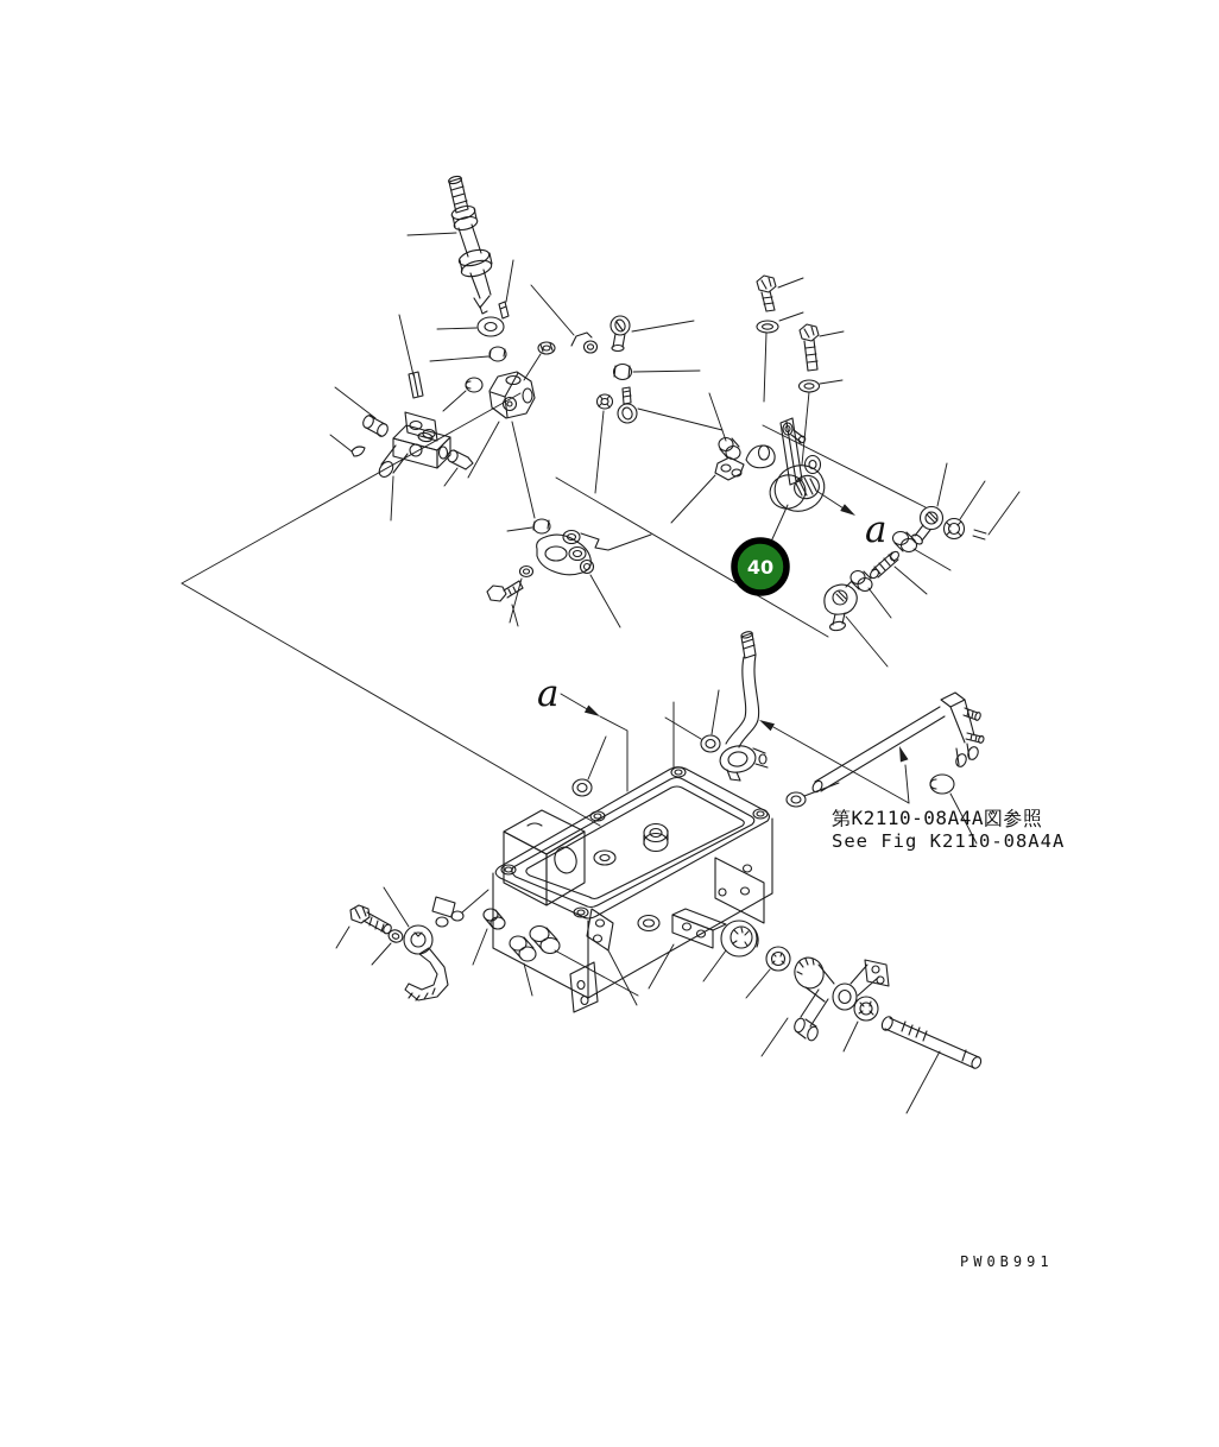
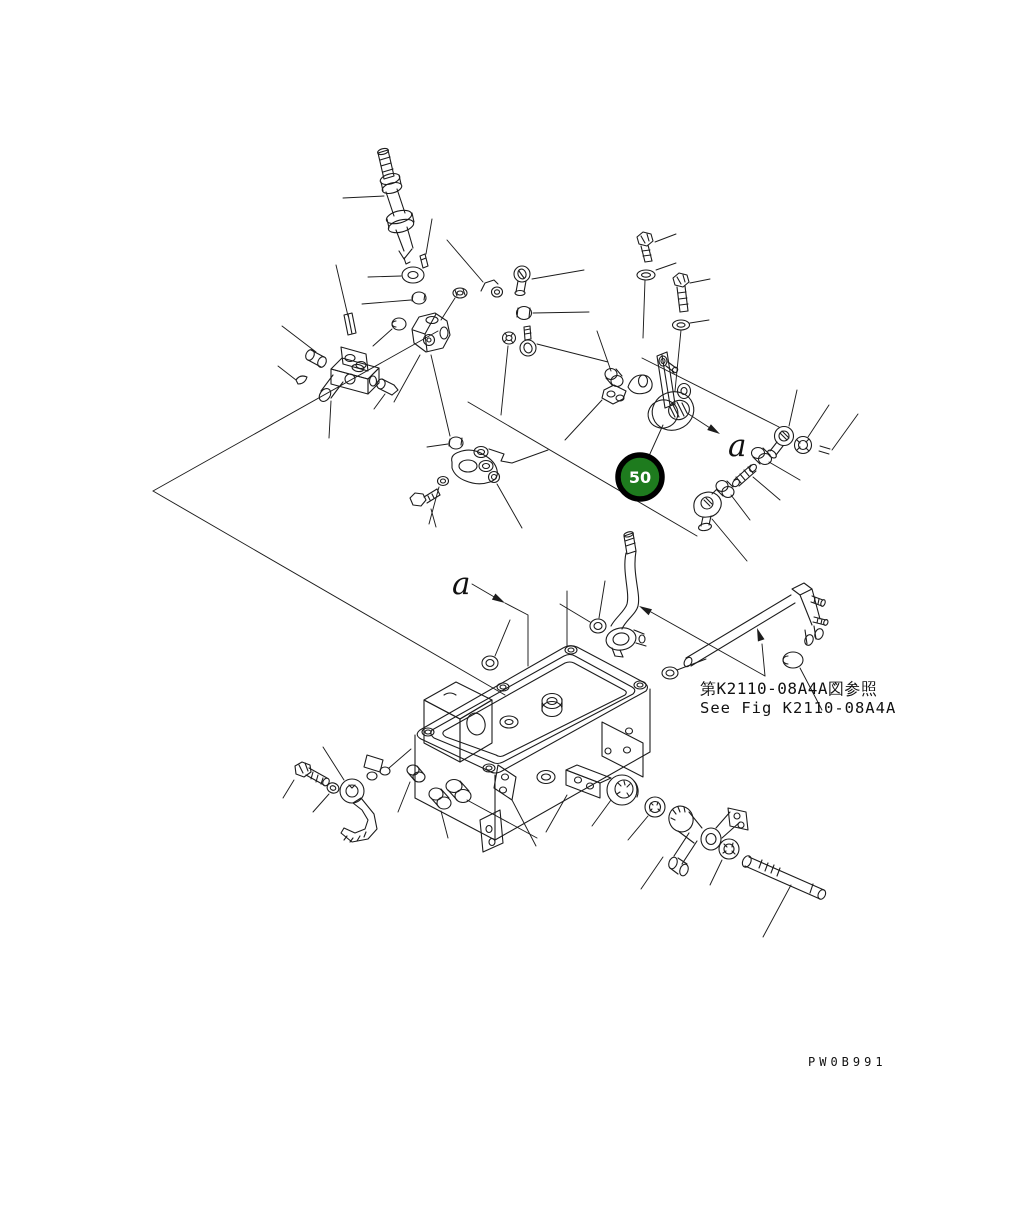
  a
  a
  第K2110-08A4A図参照
  See Fig K2110-08A4A
- 40
+ 50
  PW0B991
